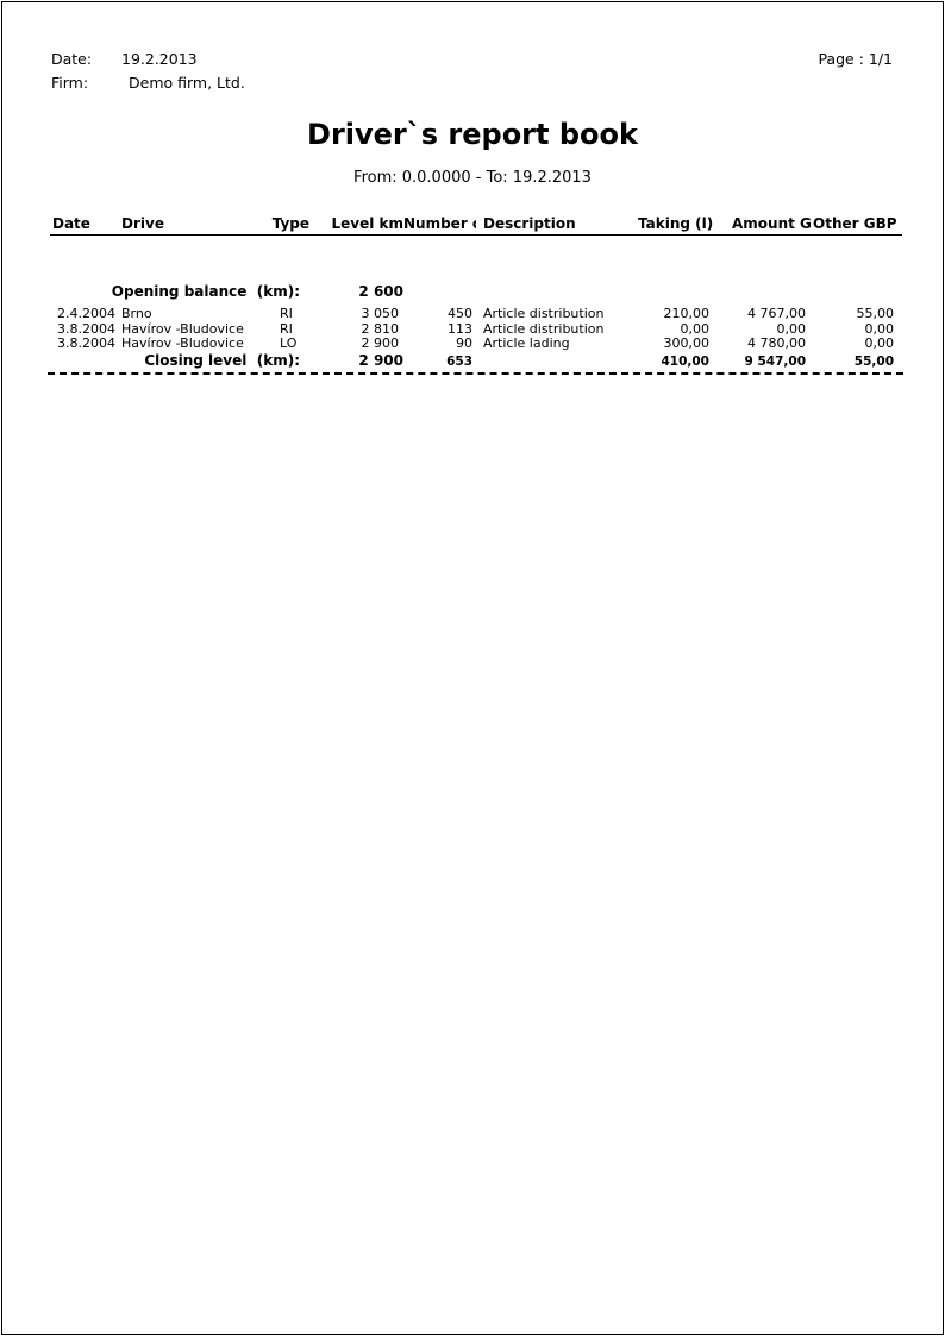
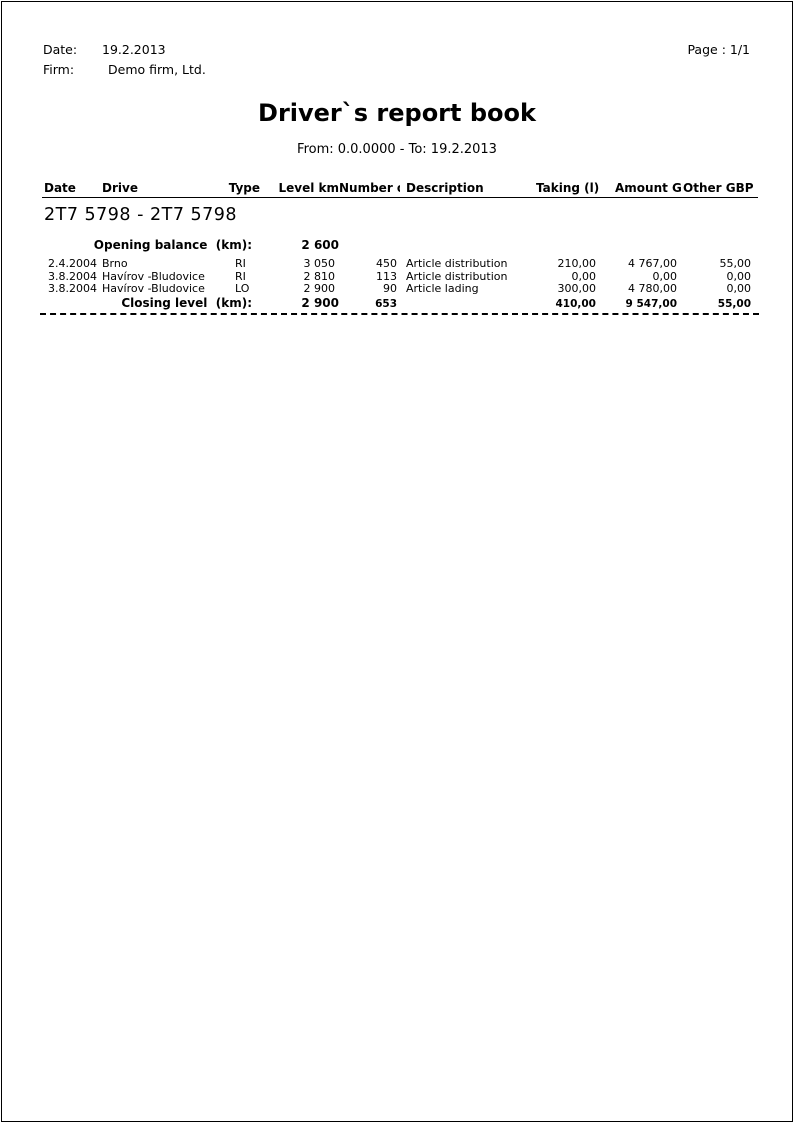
  Date:
  19.2.2013
  Firm:
  Demo firm, Ltd.
  Page : 1/1
  Driver`s report book
  From: 0.0.0000 - To: 19.2.2013
  Date
  Drive
  Type
  Level km
  Description
  Taking (l)
  Amount G
  Other GBP
+ 2T7 5798 - 2T7 5798
  Opening balance (km):
  2 600
  2.4.2004
  Brno
  RI
  3 050
  450
  Article distribution
  210,00
  4 767,00
  55,00
  3.8.2004
  Havírov -Bludovice
  RI
  2 810
  113
  Article distribution
  0,00
  0,00
  0,00
  3.8.2004
  Havírov -Bludovice
  LO
  2 900
  90
  Article lading
  300,00
  4 780,00
  0,00
  Closing level (km):
  2 900
  653
  410,00
  9 547,00
  55,00
